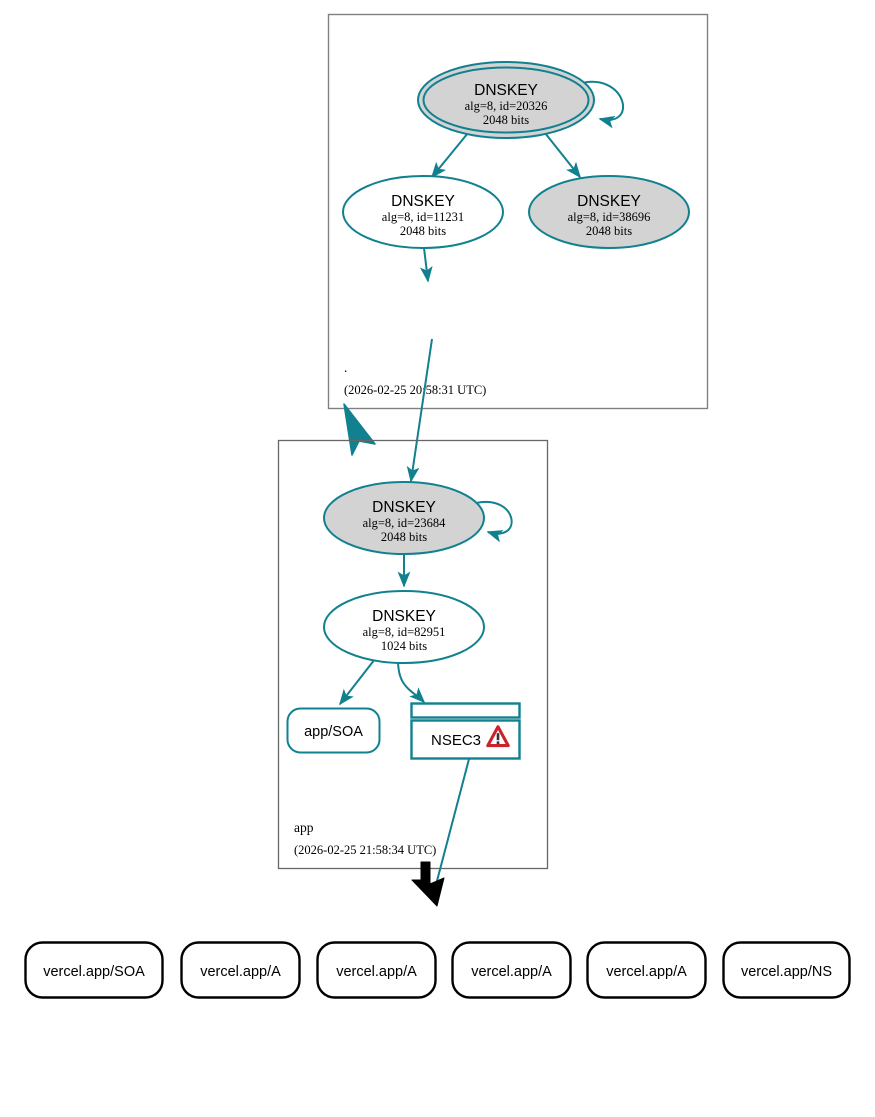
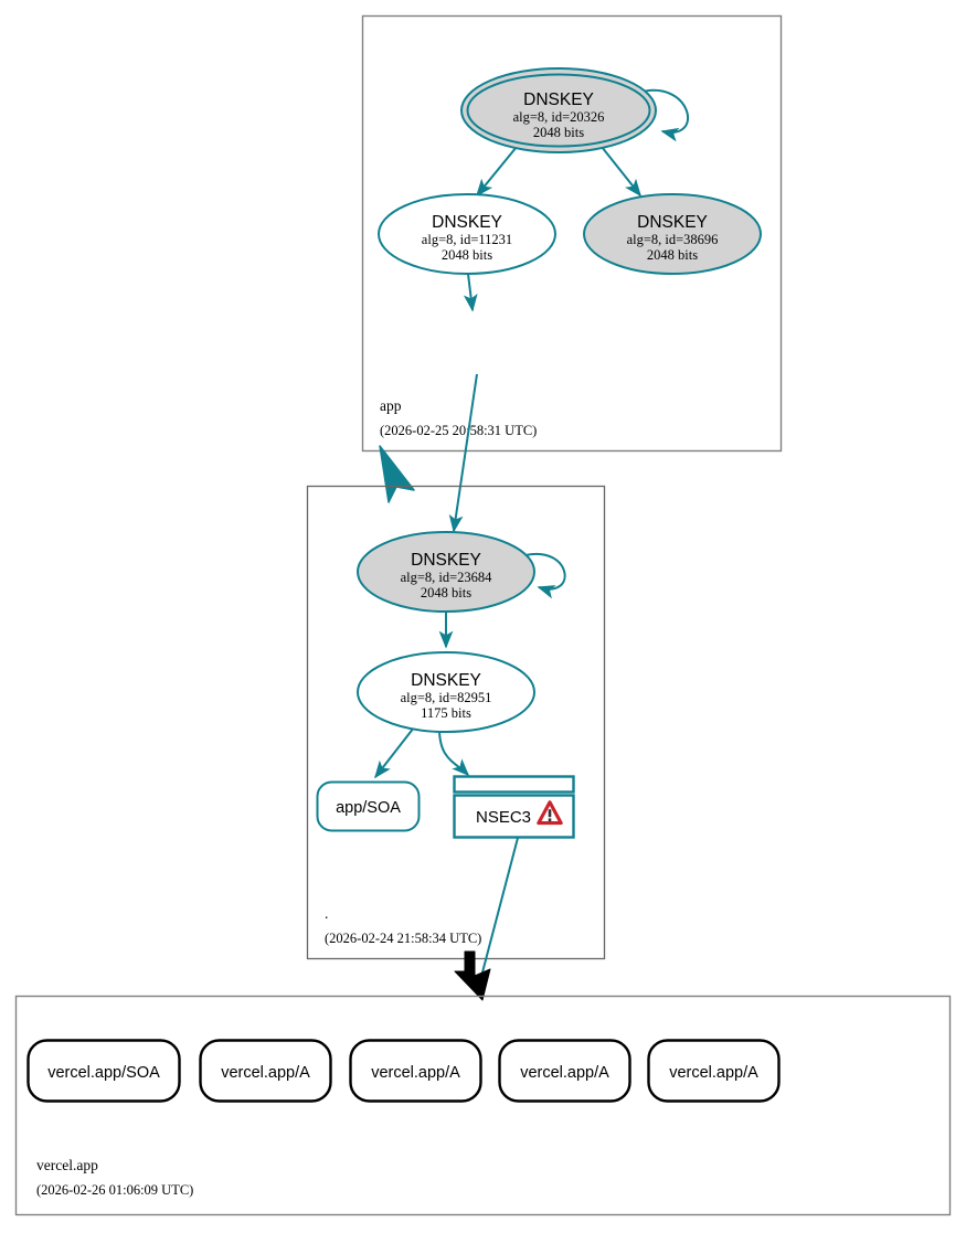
- .
+ app
  (2026-02-25 2058:31 UTC)
  DNSKEY
  alg=8, id=20326
  2048 bits
  DNSKEY
  alg=8, id=11231
  2048 bits
  DNSKEY
  alg=8, id=38696
  2048 bits
- app
+ .
- (2026-02-25 21:58:34 UTC)
+ (2026-02-24 21:58:34 UTC)
  DNSKEY
  alg=8, id=23684
  2048 bits
  DNSKEY
  alg=8, id=82951
- 1024 bits
+ 1175 bits
  app/SOA
  NSEC3
+ vercel.app
+ (2026-02-26 01:06:09 UTC)
  vercel.app/SOA
  vercel.app/A
  vercel.app/A
  vercel.app/A
  vercel.app/A
- vercel.app/NS
